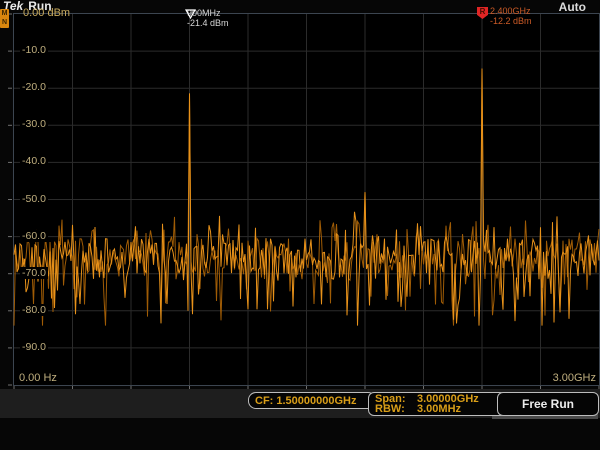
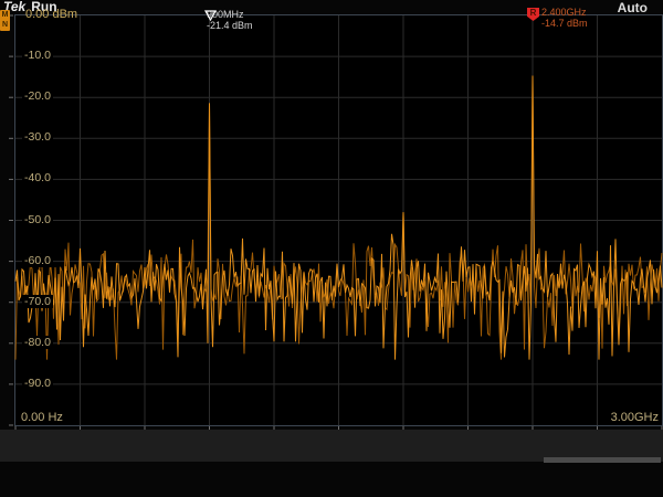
  Tek Run
  Auto
  0.00 dBm
  -10.0
  -20.0
  -30.0
  -40.0
  -50.0
  -60.0
  -70.0
  -80.0
  -90.0
  0.00 Hz
  3.00GHz
  900MHz
  -21.4 dBm
  R
  2.400GHz
- -12.2 dBm
+ -14.7 dBm
- CF: 1.50000000GHz
- Span:
- 3.00000GHz
- RBW:
- 3.00MHz
- Free Run
